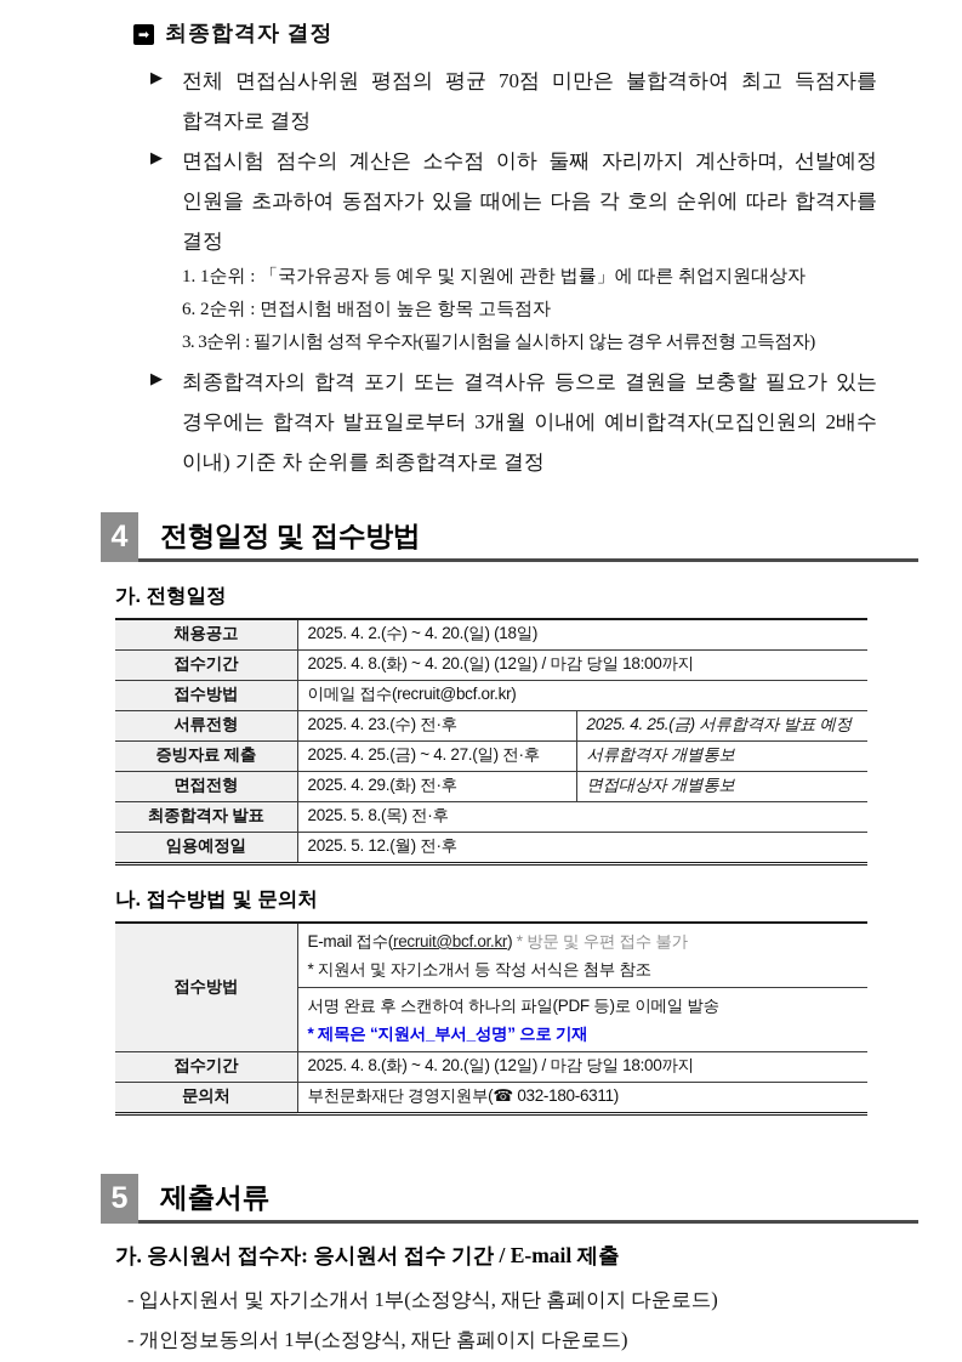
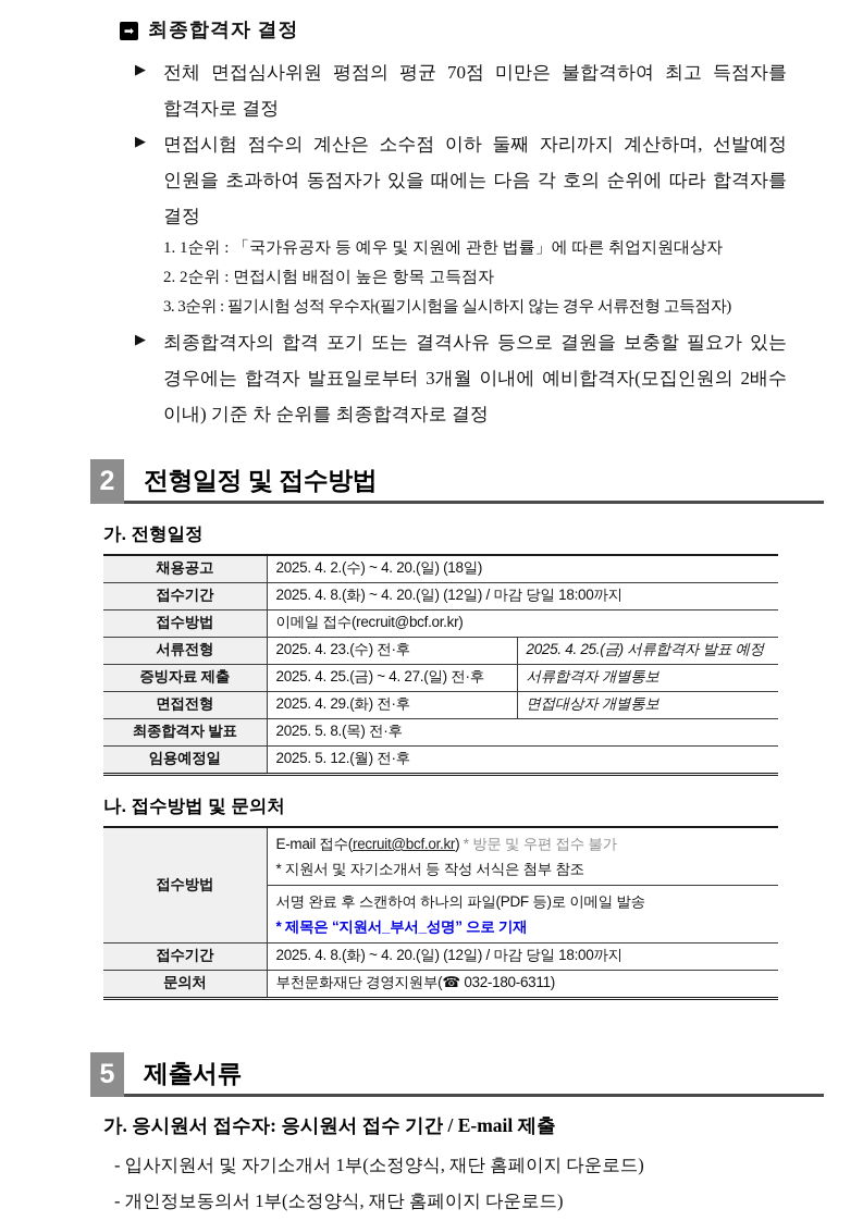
  ➡
  최종합격자 결정
  ▶
  전체 면접심사위원 평점의 평균 70점 미만은 불합격하여 최고 득점자를 합격자로 결정
  ▶
  면접시험 점수의 계산은 소수점 이하 둘째 자리까지 계산하며, 선발예정 인원을 초과하여 동점자가 있을 때에는 다음 각 호의 순위에 따라 합격자를 결정
  1. 1순위 : 「국가유공자 등 예우 및 지원에 관한 법률」에 따른 취업지원대상자
- 6. 2순위 : 면접시험 배점이 높은 항목 고득점자
+ 2. 2순위 : 면접시험 배점이 높은 항목 고득점자
  3. 3순위 : 필기시험 성적 우수자(필기시험을 실시하지 않는 경우 서류전형 고득점자)
  ▶
  최종합격자의 합격 포기 또는 결격사유 등으로 결원을 보충할 필요가 있는 경우에는 합격자 발표일로부터 3개월 이내에 예비합격자(모집인원의 2배수 이내) 기준 차 순위를 최종합격자로 결정
- 4
+ 2
  전형일정 및 접수방법
  가. 전형일정
  채용공고	2025. 4. 2.(수) ~ 4. 20.(일) (18일)
  접수기간	2025. 4. 8.(화) ~ 4. 20.(일) (12일) / 마감 당일 18:00까지
  접수방법	이메일 접수(recruit@bcf.or.kr)
  서류전형	2025. 4. 23.(수) 전·후	2025. 4. 25.(금) 서류합격자 발표 예정
  증빙자료 제출	2025. 4. 25.(금) ~ 4. 27.(일) 전·후	서류합격자 개별통보
  면접전형	2025. 4. 29.(화) 전·후	면접대상자 개별통보
  최종합격자 발표	2025. 5. 8.(목) 전·후
  임용예정일	2025. 5. 12.(월) 전·후
  나. 접수방법 및 문의처
  접수방법	E-mail 접수(recruit@bcf.or.kr) * 방문 및 우편 접수 불가 * 지원서 및 자기소개서 등 작성 서식은 첨부 참조
  서명 완료 후 스캔하여 하나의 파일(PDF 등)로 이메일 발송 * 제목은 “지원서_부서_성명” 으로 기재
  접수기간	2025. 4. 8.(화) ~ 4. 20.(일) (12일) / 마감 당일 18:00까지
  문의처	부천문화재단 경영지원부(☎ 032-180-6311)
  5
  제출서류
  가. 응시원서 접수자: 응시원서 접수 기간 / E-mail 제출
  - 입사지원서 및 자기소개서 1부(소정양식, 재단 홈페이지 다운로드)
  - 개인정보동의서 1부(소정양식, 재단 홈페이지 다운로드)
